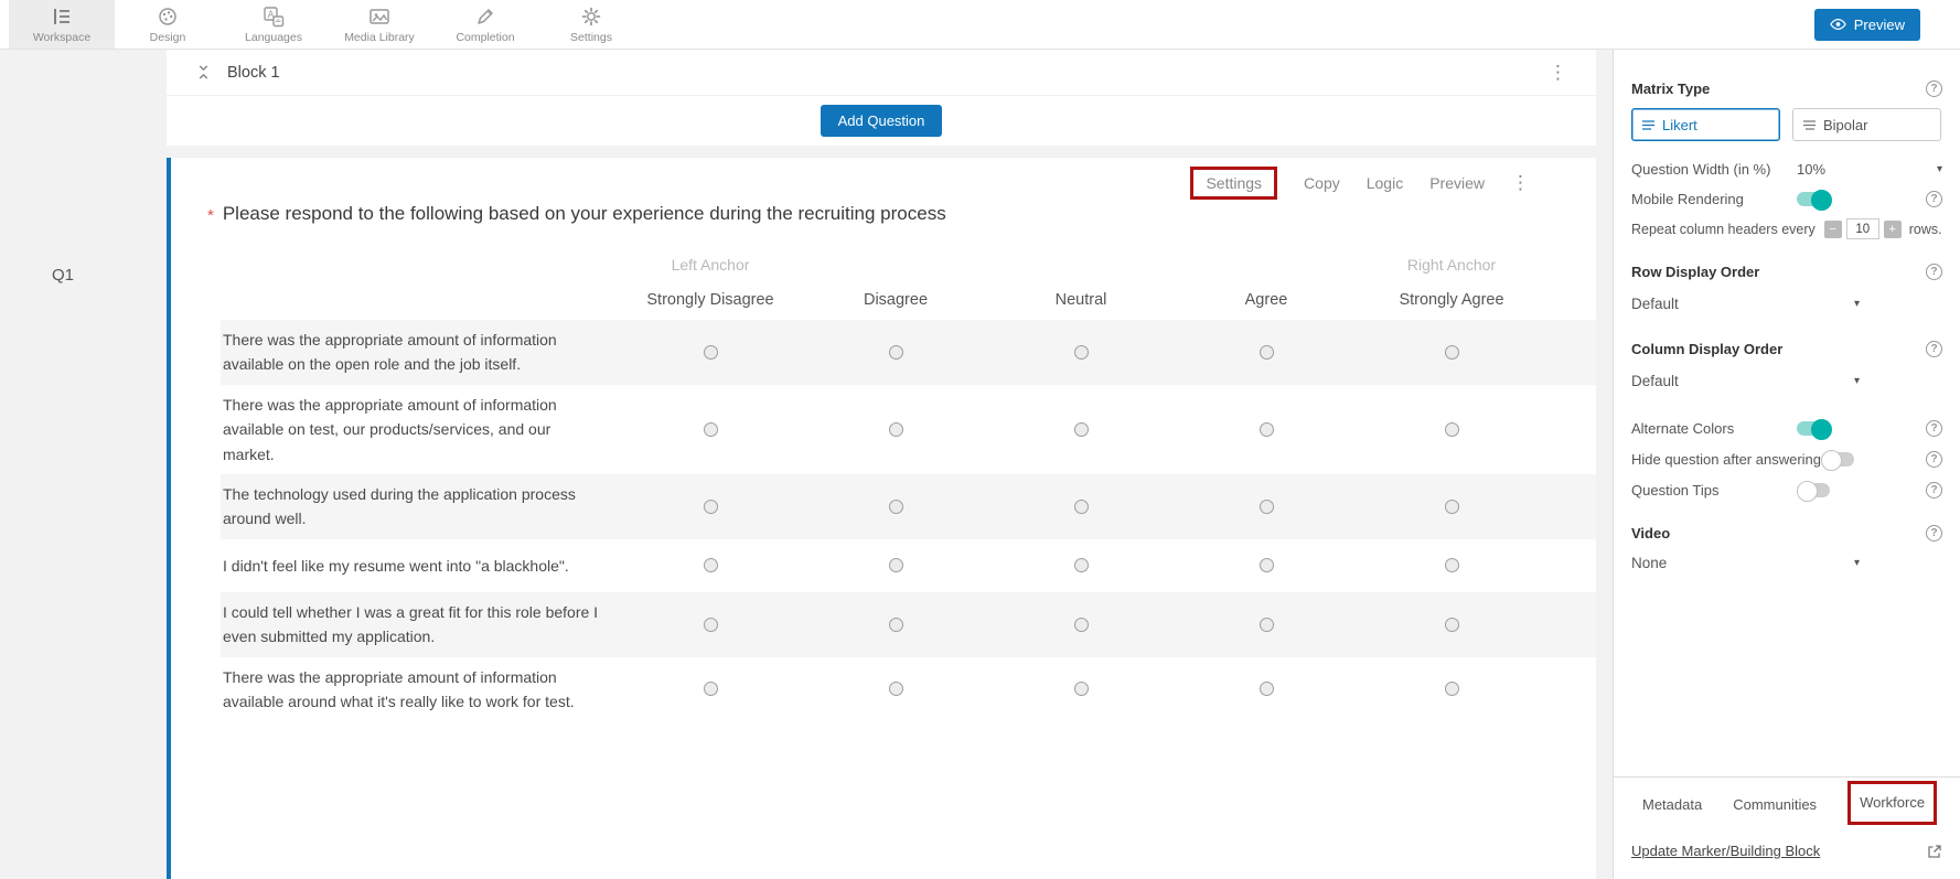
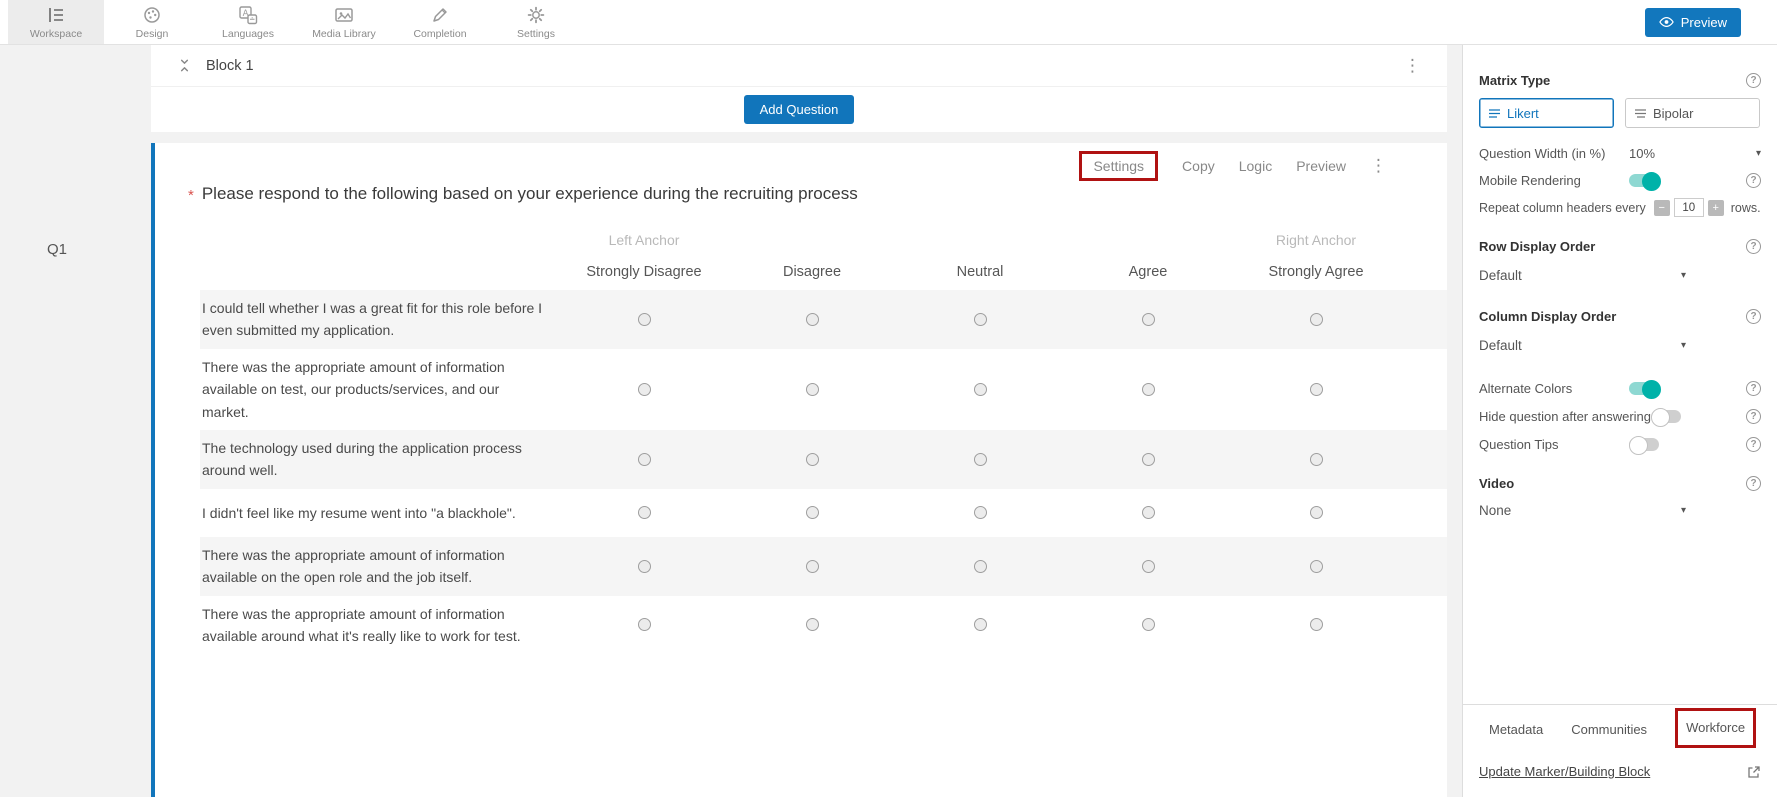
  Workspace
  Design
  A
  Languages
  Media Library
  Completion
  Settings
  Preview
  Q1
  Block 1
  ⋮
  Add Question
  Settings
  Copy
  Logic
  Preview
  ⋮
  *
  Please respond to the following based on your experience during the recruiting process
  Left Anchor
  Right Anchor
  Strongly Disagree
  Disagree
  Neutral
  Agree
  Strongly Agree
- There was the appropriate amount of information available on the open role and the job itself.
+ I could tell whether I was a great fit for this role before I even submitted my application.
  There was the appropriate amount of information available on test, our products/services, and our market.
  The technology used during the application process around well.
  I didn't feel like my resume went into "a blackhole".
- I could tell whether I was a great fit for this role before I even submitted my application.
+ There was the appropriate amount of information available on the open role and the job itself.
  There was the appropriate amount of information available around what it's really like to work for test.
  Matrix Type
  ?
  Likert
  Bipolar
  Question Width (in %)
  10%
  ▾
  Mobile Rendering
  ?
  Repeat column headers every
  −
  10
  +
  rows.
  Row Display Order
  ?
  Default
  ▾
  Column Display Order
  ?
  Default
  ▾
  Alternate Colors
  ?
  Hide question after answering
  ?
  Question Tips
  ?
  Video
  ?
  None
  ▾
  Metadata
  Communities
  Workforce
  Update Marker/Building Block
